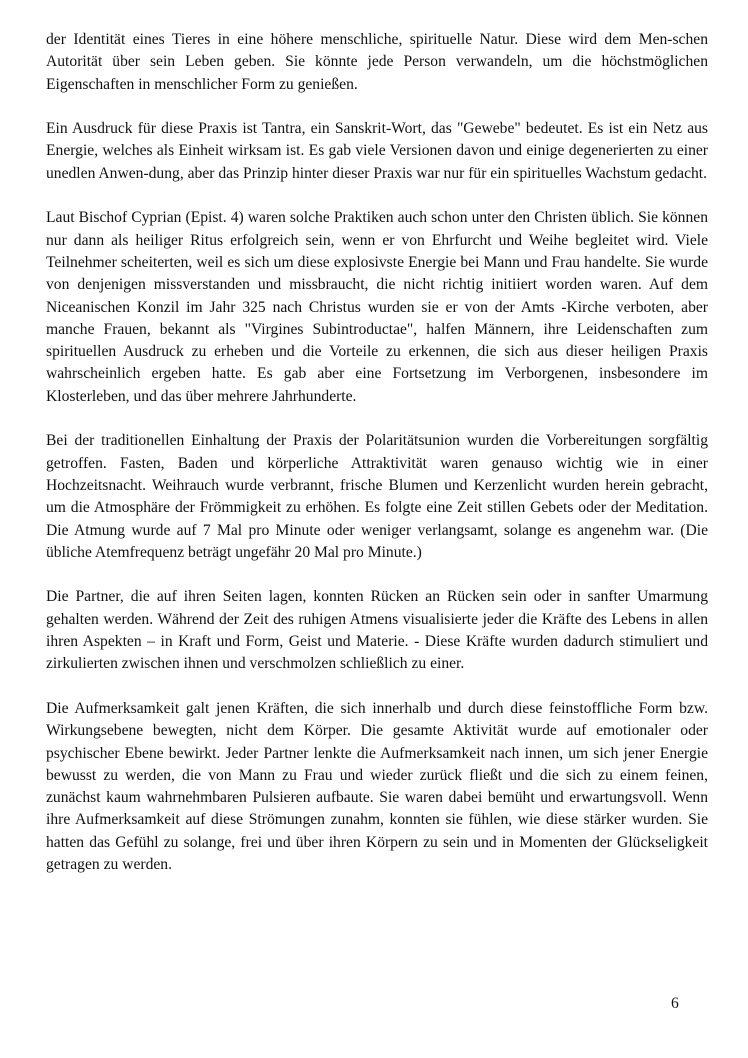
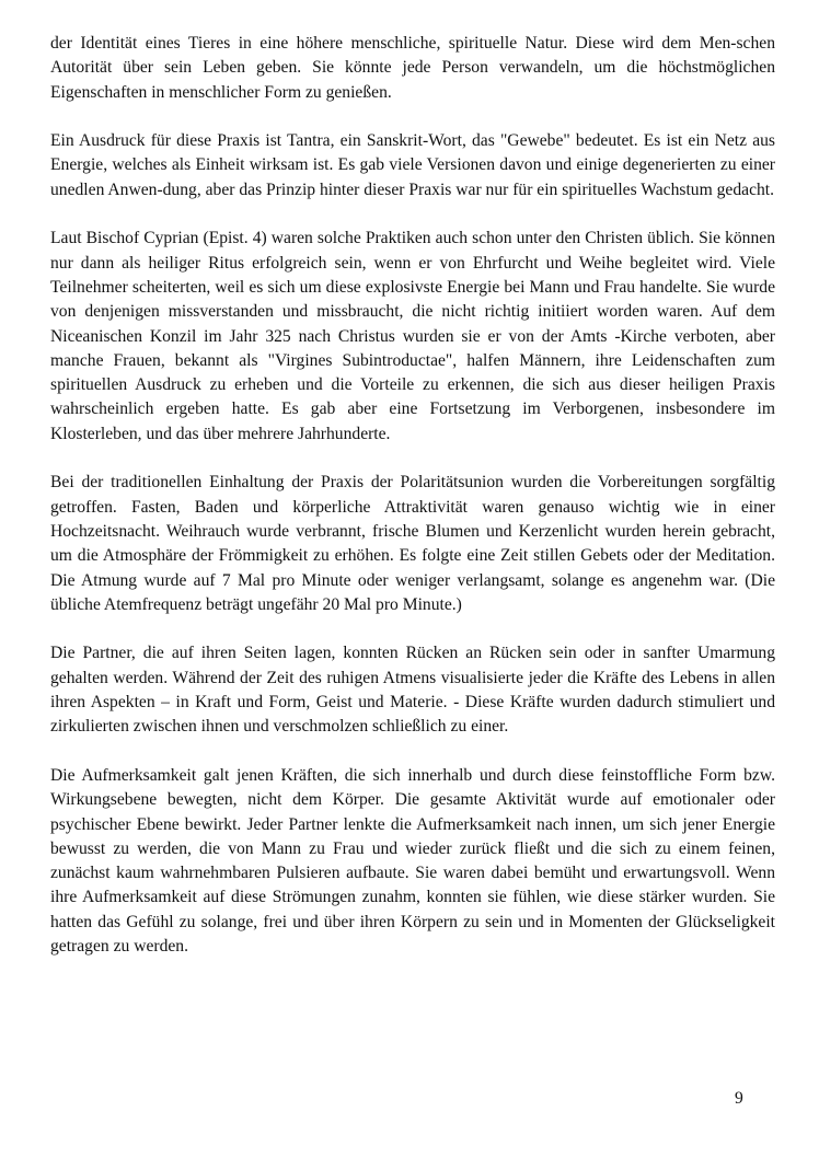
  der Identität eines Tieres in eine höhere menschliche, spirituelle Natur. Diese wird dem Men-schen Autorität über sein Leben geben. Sie könnte jede Person verwandeln, um die höchstmöglichen Eigenschaften in menschlicher Form zu genießen.
  Ein Ausdruck für diese Praxis ist Tantra, ein Sanskrit-Wort, das "Gewebe" bedeutet. Es ist ein Netz aus Energie, welches als Einheit wirksam ist. Es gab viele Versionen davon und einige degenerierten zu einer unedlen Anwen-dung, aber das Prinzip hinter dieser Praxis war nur für ein spirituelles Wachstum gedacht.
  Laut Bischof Cyprian (Epist. 4) waren solche Praktiken auch schon unter den Christen üblich. Sie können nur dann als heiliger Ritus erfolgreich sein, wenn er von Ehrfurcht und Weihe begleitet wird. Viele Teilnehmer scheiterten, weil es sich um diese explosivste Energie bei Mann und Frau handelte. Sie wurde von denjenigen missverstanden und missbraucht, die nicht richtig initiiert worden waren. Auf dem Niceanischen Konzil im Jahr 325 nach Christus wurden sie er von der Amts -Kirche verboten, aber manche Frauen, bekannt als "Virgines Subintroductae", halfen Männern, ihre Leidenschaften zum spirituellen Ausdruck zu erheben und die Vorteile zu erkennen, die sich aus dieser heiligen Praxis wahrscheinlich ergeben hatte. Es gab aber eine Fortsetzung im Verborgenen, insbesondere im Klosterleben, und das über mehrere Jahrhunderte.
  Bei der traditionellen Einhaltung der Praxis der Polaritätsunion wurden die Vorbereitungen sorgfältig getroffen. Fasten, Baden und körperliche Attraktivität waren genauso wichtig wie in einer Hochzeitsnacht. Weihrauch wurde verbrannt, frische Blumen und Kerzenlicht wurden herein gebracht, um die Atmosphäre der Frömmigkeit zu erhöhen. Es folgte eine Zeit stillen Gebets oder der Meditation. Die Atmung wurde auf 7 Mal pro Minute oder weniger verlangsamt, solange es angenehm war. (Die übliche Atemfrequenz beträgt ungefähr 20 Mal pro Minute.)
  Die Partner, die auf ihren Seiten lagen, konnten Rücken an Rücken sein oder in sanfter Umarmung gehalten werden. Während der Zeit des ruhigen Atmens visualisierte jeder die Kräfte des Lebens in allen ihren Aspekten – in Kraft und Form, Geist und Materie. - Diese Kräfte wurden dadurch stimuliert und zirkulierten zwischen ihnen und verschmolzen schließlich zu einer.
  Die Aufmerksamkeit galt jenen Kräften, die sich innerhalb und durch diese feinstoffliche Form bzw. Wirkungsebene bewegten, nicht dem Körper. Die gesamte Aktivität wurde auf emotionaler oder psychischer Ebene bewirkt. Jeder Partner lenkte die Aufmerksamkeit nach innen, um sich jener Energie bewusst zu werden, die von Mann zu Frau und wieder zurück fließt und die sich zu einem feinen, zunächst kaum wahrnehmbaren Pulsieren aufbaute. Sie waren dabei bemüht und erwartungsvoll. Wenn ihre Aufmerksamkeit auf diese Strömungen zunahm, konnten sie fühlen, wie diese stärker wurden. Sie hatten das Gefühl zu solange, frei und über ihren Körpern zu sein und in Momenten der Glückseligkeit getragen zu werden.
- 6
+ 9
